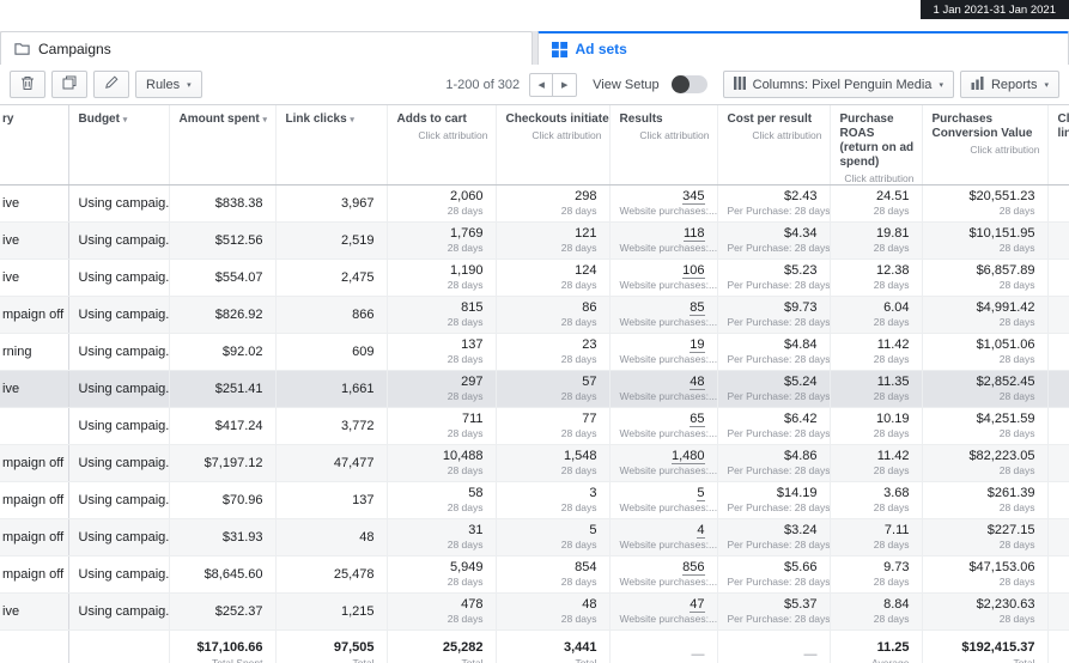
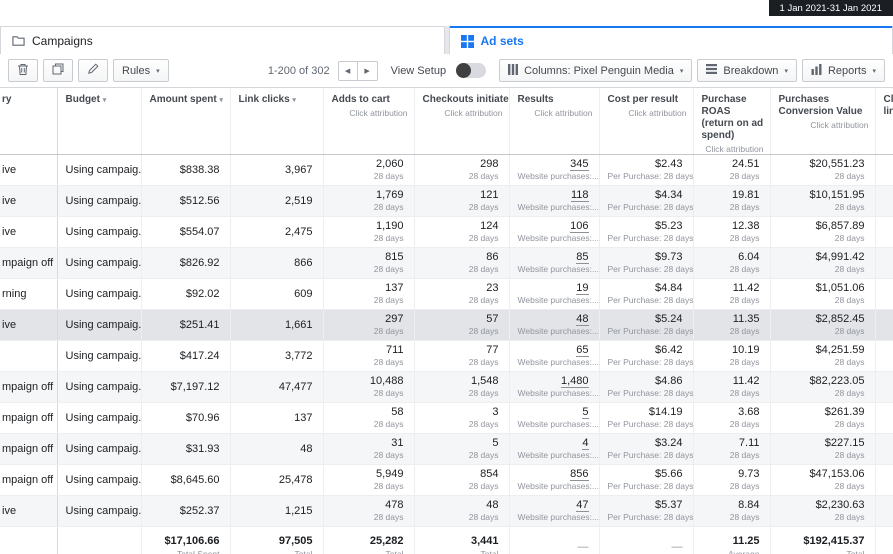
  1 Jan 2021-31 Jan 2021
  Campaigns
  Ad sets
  Rules
  1-200 of 302
  View Setup
  Columns: Pixel Penguin Media
+ Breakdown
  Reports
  ry	Budget	Amount spent	Link clicks	Adds to cart Click attribution	Checkouts initiate Click attribution	Results Click attribution	Cost per result Click attribution	Purchase ROAS (return on ad spend) Click attribution	Purchases Conversion Value Click attribution	Cl lin
  ive	Using campaig.	$838.38	3,967	2,060 28 days	298 28 days	345 Website purchases:...	$2.43 Per Purchase: 28 days	24.51 28 days	$20,551.23 28 days
  ive	Using campaig.	$512.56	2,519	1,769 28 days	121 28 days	118 Website purchases:...	$4.34 Per Purchase: 28 days	19.81 28 days	$10,151.95 28 days
  ive	Using campaig.	$554.07	2,475	1,190 28 days	124 28 days	106 Website purchases:...	$5.23 Per Purchase: 28 days	12.38 28 days	$6,857.89 28 days
  mpaign off	Using campaig.	$826.92	866	815 28 days	86 28 days	85 Website purchases:...	$9.73 Per Purchase: 28 days	6.04 28 days	$4,991.42 28 days
  rning	Using campaig.	$92.02	609	137 28 days	23 28 days	19 Website purchases:...	$4.84 Per Purchase: 28 days	11.42 28 days	$1,051.06 28 days
  ive	Using campaig.	$251.41	1,661	297 28 days	57 28 days	48 Website purchases:...	$5.24 Per Purchase: 28 days	11.35 28 days	$2,852.45 28 days
  	Using campaig.	$417.24	3,772	711 28 days	77 28 days	65 Website purchases:...	$6.42 Per Purchase: 28 days	10.19 28 days	$4,251.59 28 days
  mpaign off	Using campaig.	$7,197.12	47,477	10,488 28 days	1,548 28 days	1,480 Website purchases:...	$4.86 Per Purchase: 28 days	11.42 28 days	$82,223.05 28 days
  mpaign off	Using campaig.	$70.96	137	58 28 days	3 28 days	5 Website purchases:...	$14.19 Per Purchase: 28 days	3.68 28 days	$261.39 28 days
  mpaign off	Using campaig.	$31.93	48	31 28 days	5 28 days	4 Website purchases:...	$3.24 Per Purchase: 28 days	7.11 28 days	$227.15 28 days
  mpaign off	Using campaig.	$8,645.60	25,478	5,949 28 days	854 28 days	856 Website purchases:...	$5.66 Per Purchase: 28 days	9.73 28 days	$47,153.06 28 days
  ive	Using campaig.	$252.37	1,215	478 28 days	48 28 days	47 Website purchases:...	$5.37 Per Purchase: 28 days	8.84 28 days	$2,230.63 28 days
